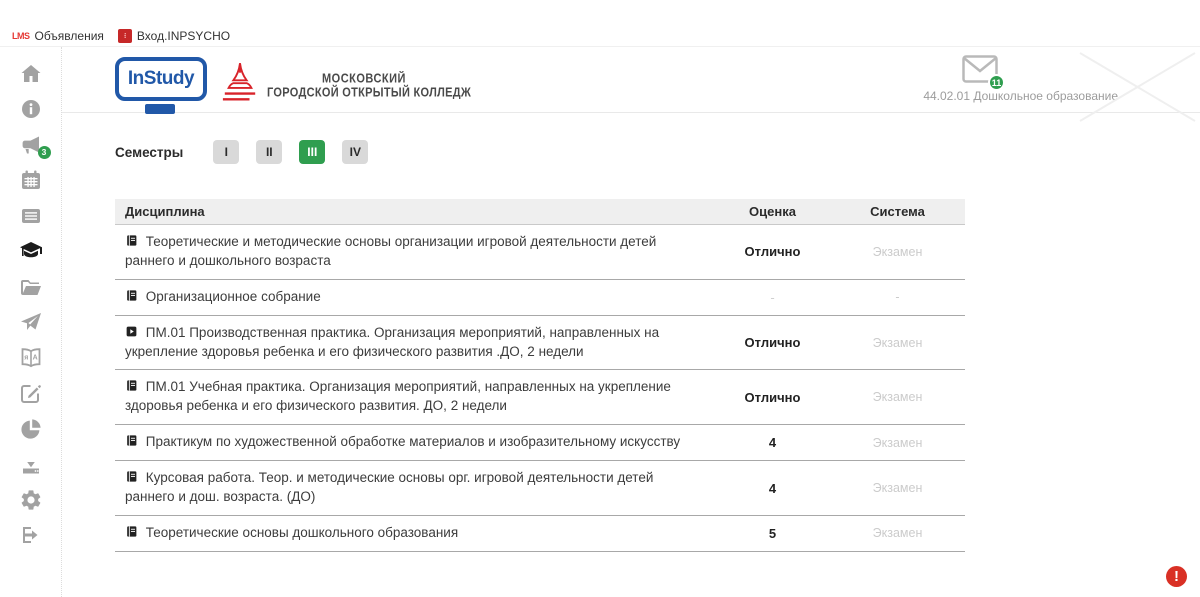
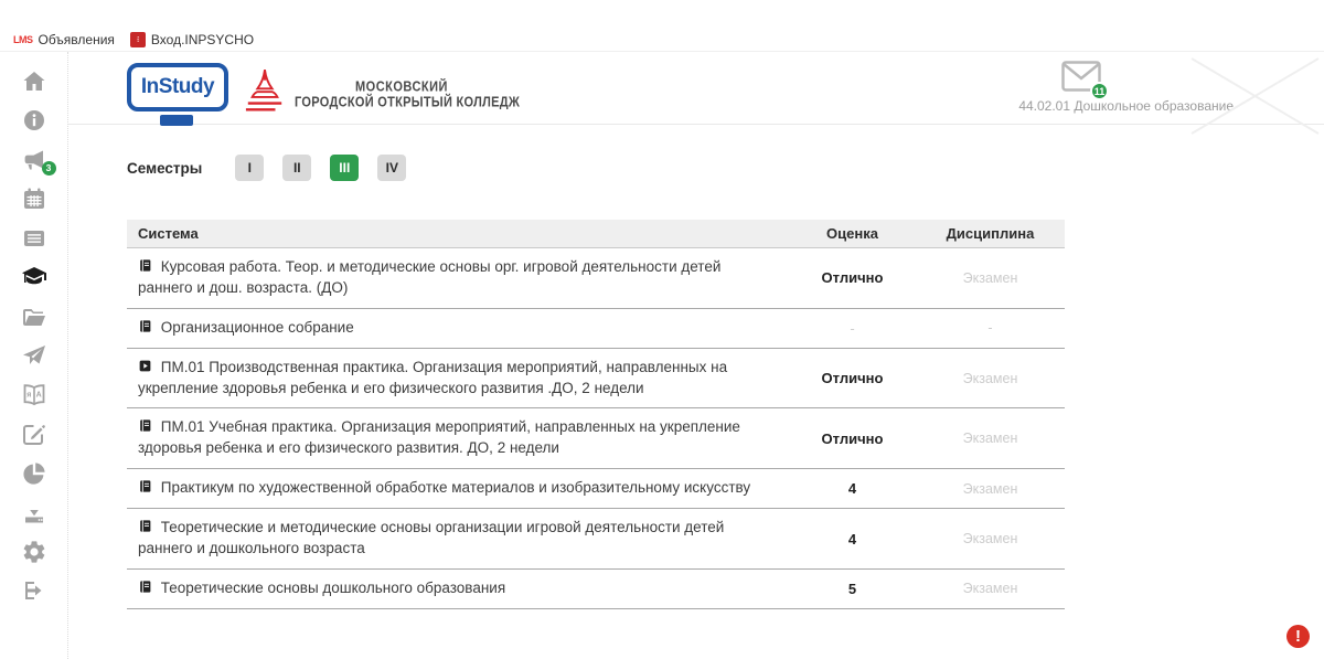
  LMS
  Объявления
  Вход.INPSYCHO
  3
  InStudy
  МОСКОВСКИЙ
  ГОРОДСКОЙ ОТКРЫТЫЙ КОЛЛЕДЖ
  11
  44.02.01 Дошкольное образование
  Семестры
  I II III IV
- Дисциплина
+ Система
  Оценка
- Система
+ Дисциплина
- Теоретические и методические основы организации игровой деятельности детей раннего и дошкольного возраста
+ Курсовая работа. Теор. и методические основы орг. игровой деятельности детей раннего и дош. возраста. (ДО)
  Отлично
  Экзамен
  Организационное собрание
  -
  -
  ПМ.01 Производственная практика. Организация мероприятий, направленных на укрепление здоровья ребенка и его физического развития .ДО, 2 недели
  Отлично
  Экзамен
  ПМ.01 Учебная практика. Организация мероприятий, направленных на укрепление здоровья ребенка и его физического развития. ДО, 2 недели
  Отлично
  Экзамен
  Практикум по художественной обработке материалов и изобразительному искусству
  4
  Экзамен
- Курсовая работа. Теор. и методические основы орг. игровой деятельности детей раннего и дош. возраста. (ДО)
+ Теоретические и методические основы организации игровой деятельности детей раннего и дошкольного возраста
  4
  Экзамен
  Теоретические основы дошкольного образования
  5
  Экзамен
  !
